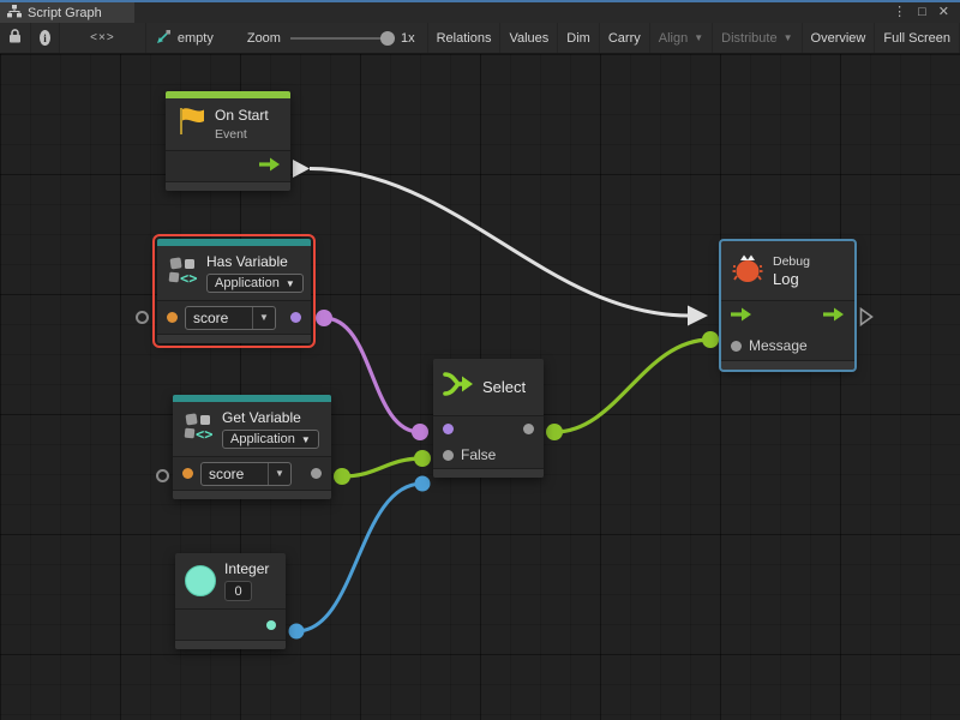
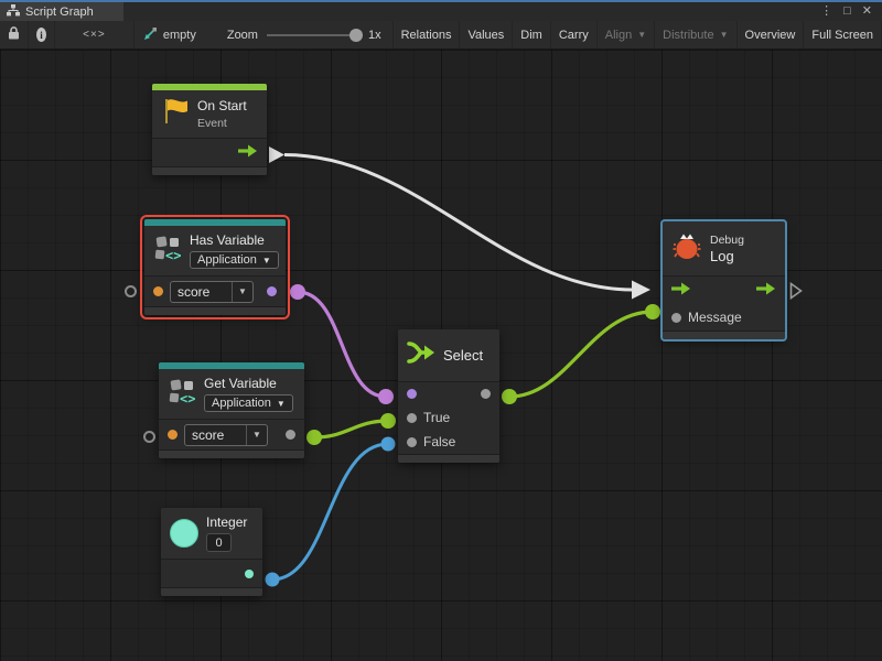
  Script Graph
  ⋮
  □
  ✕
  i
  <×>
  empty
  Zoom
  1x
  Relations
  Values
  Dim
  Carry
  Align
  ▼
  Distribute
  ▼
  Overview
  Full Screen
  On Start
  Event
  <>
  Has Variable
  Application
  ▼
  score
  ▼
  <>
  Get Variable
  Application
  ▼
  score
  ▼
  Select
+ True
  False
  Debug
  Log
  Message
  Integer
  0
